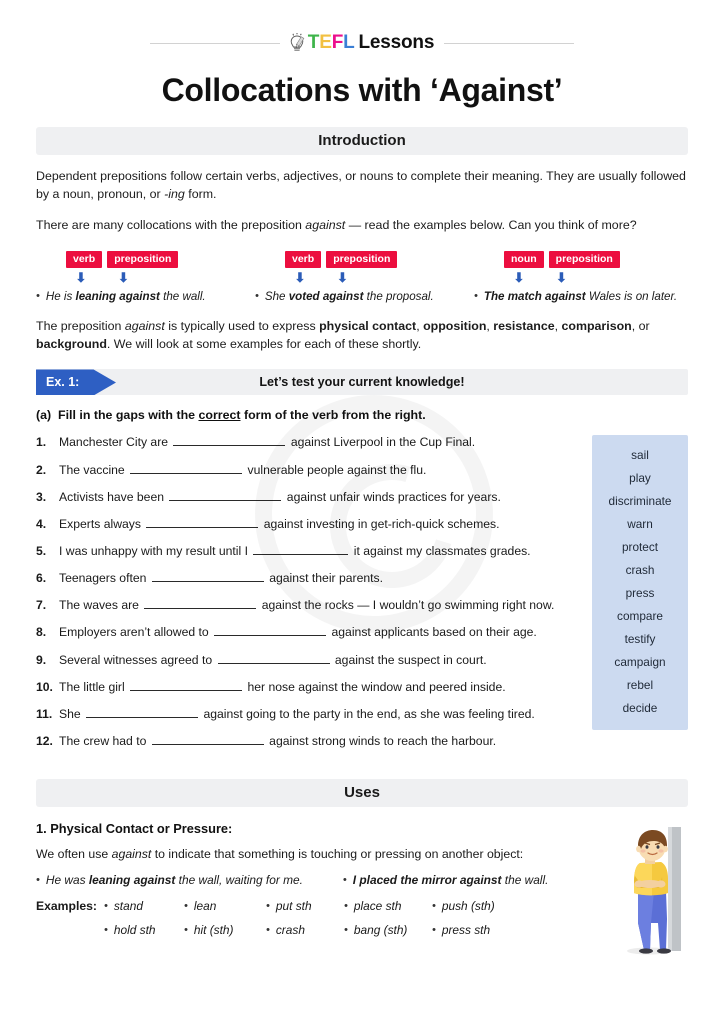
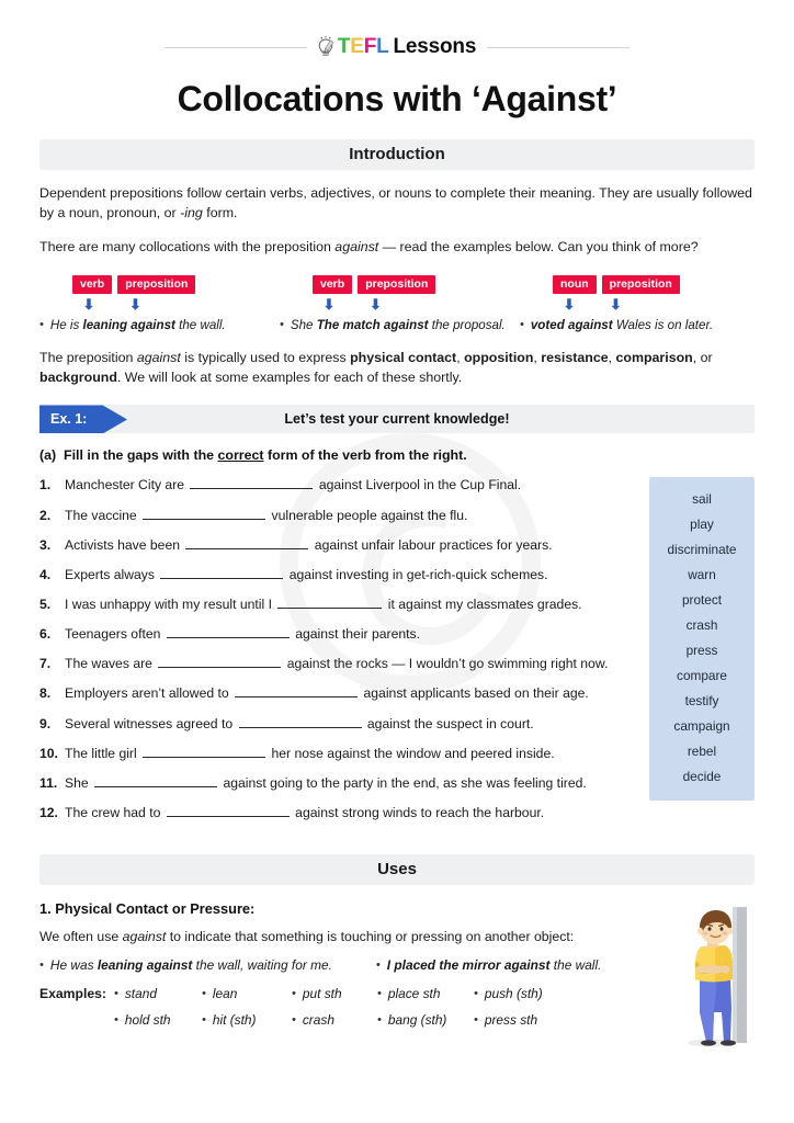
  T
  E
  F
  L
  Lessons
  Collocations with ‘Against’
  Introduction
  Dependent prepositions follow certain verbs, adjectives, or nouns to complete their meaning. They are usually followed by a noun, pronoun, or -ing form.
  There are many collocations with the preposition against — read the examples below. Can you think of more?
  verb
  preposition
  ⬇
  ⬇
  •
  He is leaning against the wall.
  verb
  preposition
  ⬇
  ⬇
  •
- She voted against the proposal.
+ She The match against the proposal.
  noun
  preposition
  ⬇
  ⬇
  •
- The match against Wales is on later.
+ voted against Wales is on later.
  The preposition against is typically used to express physical contact, opposition, resistance, comparison, or background. We will look at some examples for each of these shortly.
  Ex. 1:
  Let’s test your current knowledge!
  (a) Fill in the gaps with the correct form of the verb from the right.
  1.
  Manchester City are against Liverpool in the Cup Final.
  2.
  The vaccine vulnerable people against the flu.
  3.
- Activists have been against unfair winds practices for years.
+ Activists have been against unfair labour practices for years.
  4.
  Experts always against investing in get-rich-quick schemes.
  5.
  I was unhappy with my result until I it against my classmates grades.
  6.
  Teenagers often against their parents.
  7.
  The waves are against the rocks — I wouldn’t go swimming right now.
  8.
  Employers aren’t allowed to against applicants based on their age.
  9.
  Several witnesses agreed to against the suspect in court.
  10.
  The little girl her nose against the window and peered inside.
  11.
  She against going to the party in the end, as she was feeling tired.
  12.
  The crew had to against strong winds to reach the harbour.
  sail
  play
  discriminate
  warn
  protect
  crash
  press
  compare
  testify
  campaign
  rebel
  decide
  Uses
  1. Physical Contact or Pressure:
  We often use against to indicate that something is touching or pressing on another object:
  •
  He was leaning against the wall, waiting for me.
  •
  I placed the mirror against the wall.
  Examples:
  •
  stand
  •
  lean
  •
  put sth
  •
  place sth
  •
  push (sth)
  •
  hold sth
  •
  hit (sth)
  •
  crash
  •
  bang (sth)
  •
  press sth
